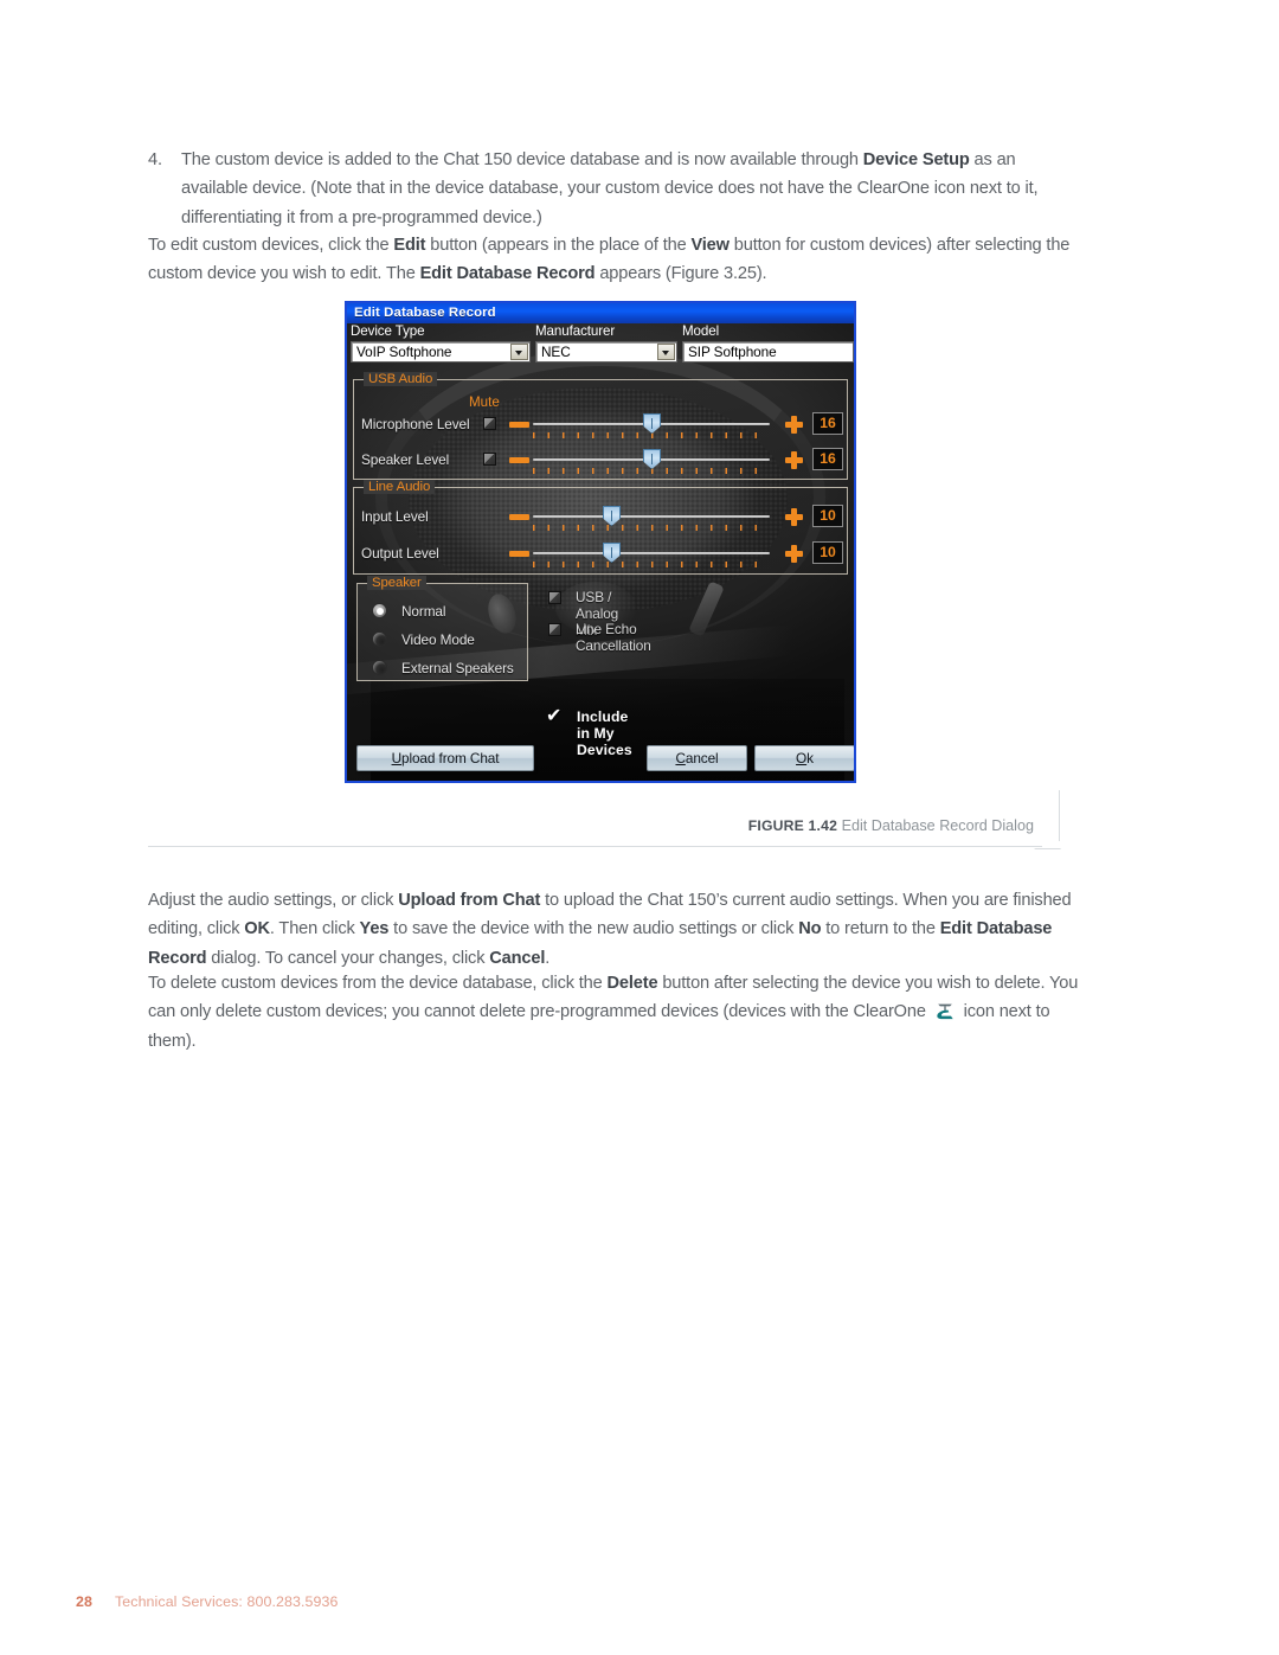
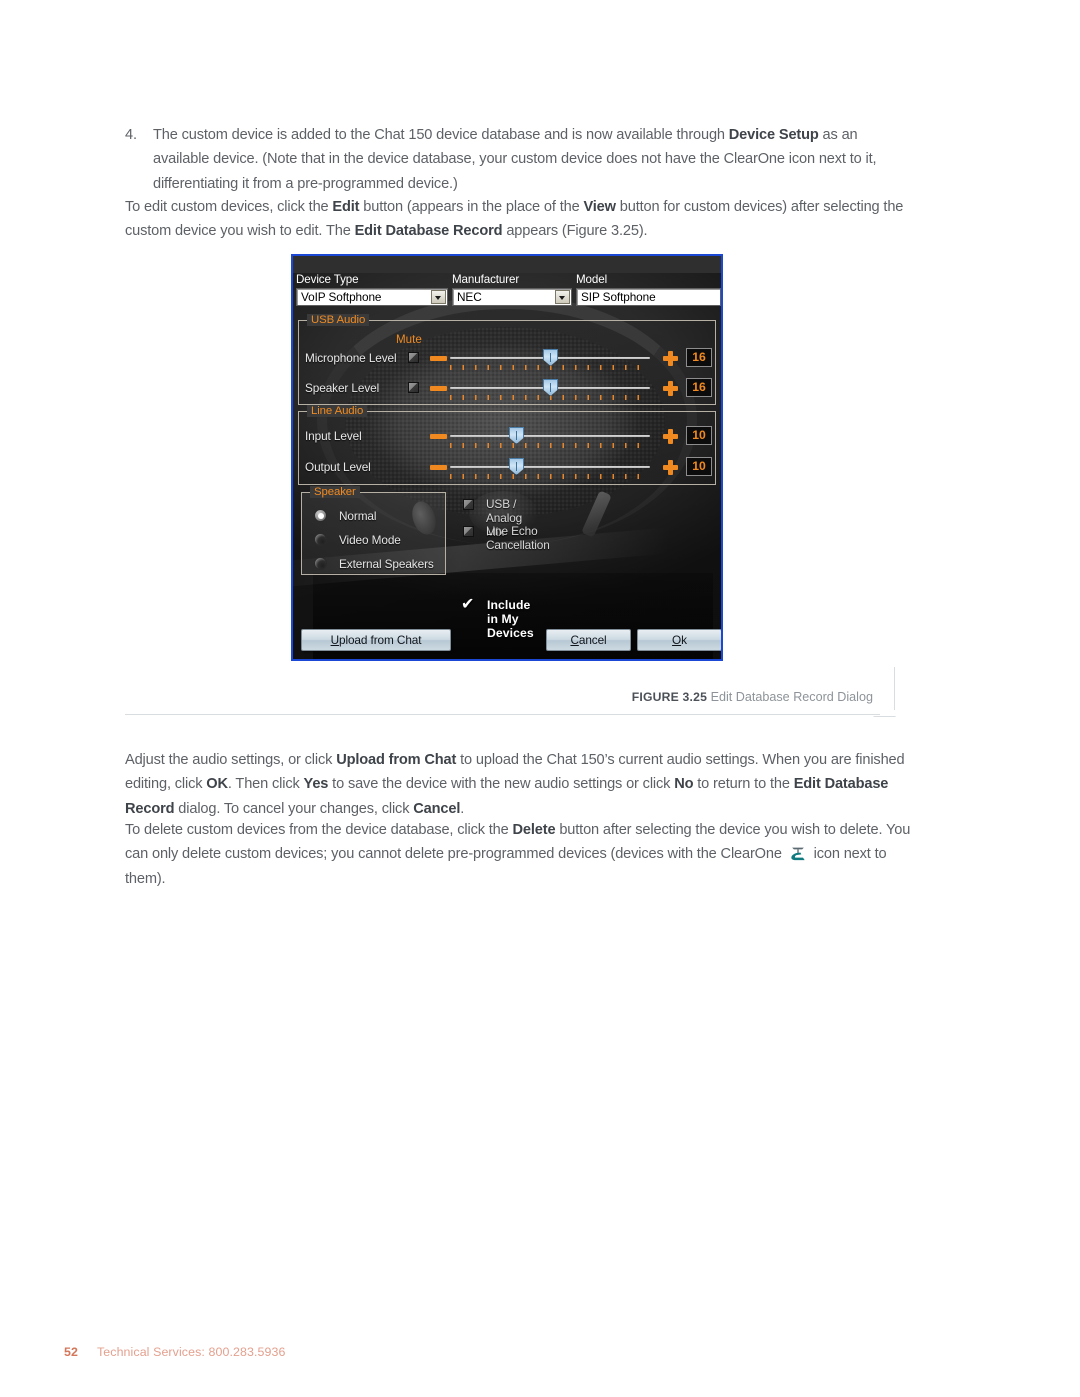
  4.
  The custom device is added to the Chat 150 device database and is now available through Device Setup as an available device. (Note that in the device database, your custom device does not have the ClearOne icon next to it, differentiating it from a pre-programmed device.)
  To edit custom devices, click the Edit button (appears in the place of the View button for custom devices) after selecting the custom device you wish to edit. The Edit Database Record appears (Figure 3.25).
- Edit Database Record
  Device Type
  VoIP Softphone
  Manufacturer
  NEC
  Model
  SIP Softphone
  USB Audio
  Mute
  Microphone Level
  16
  Speaker Level
  16
  Line Audio
  Input Level
  10
  Output Level
  10
  Speaker
  Normal
  Video Mode
  External Speakers
  USB / Analog Mix
  Line Echo Cancellation
  ✔
  Include in My Devices
  Upload from Chat
  Cancel
  Ok
- FIGURE 1.42 Edit Database Record Dialog
+ FIGURE 3.25 Edit Database Record Dialog
  Adjust the audio settings, or click Upload from Chat to upload the Chat 150’s current audio settings. When you are finished editing, click OK. Then click Yes to save the device with the new audio settings or click No to return to the Edit Database Record dialog. To cancel your changes, click Cancel.
  To delete custom devices from the device database, click the Delete button after selecting the device you wish to delete. You can only delete custom devices; you cannot delete pre-programmed devices (devices with the ClearOne icon next to them).
- 28 Technical Services: 800.283.5936
+ 52 Technical Services: 800.283.5936
